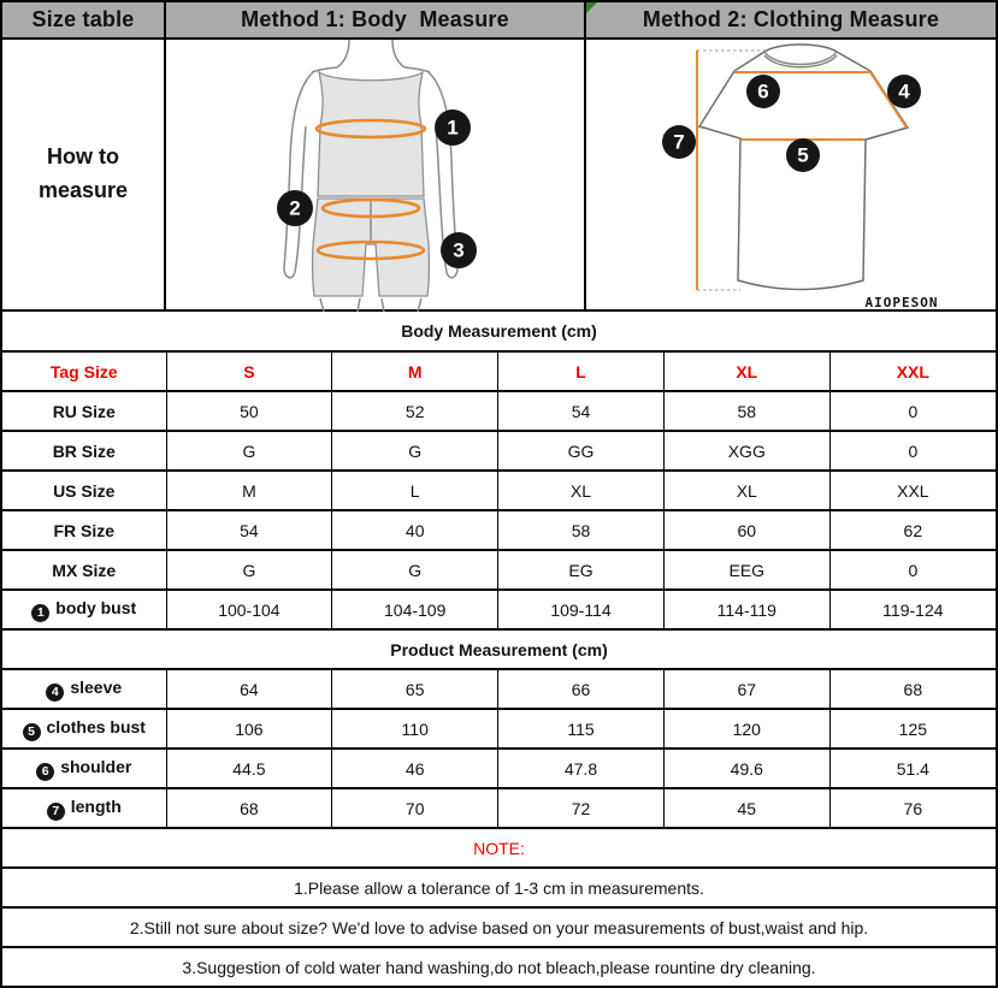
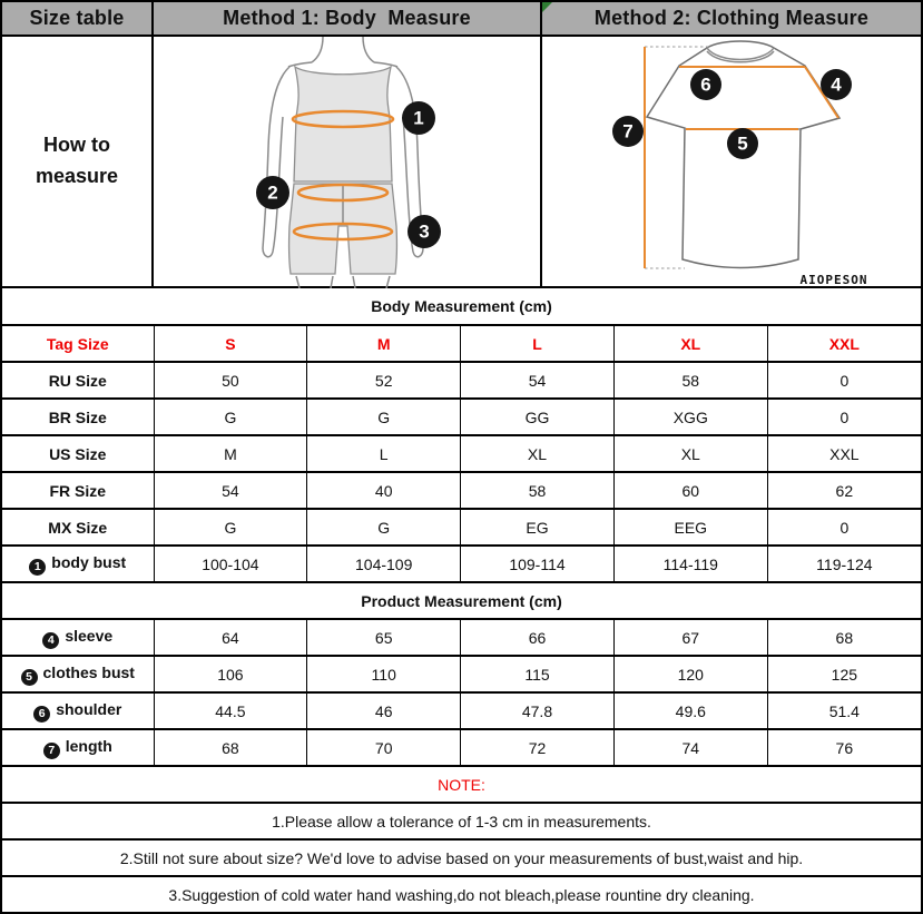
  Size table
  Method 1: Body Measure
  Method 2: Clothing Measure
  How to
  measure
  1
  2
  3
  6
  4
  7
  5
  AIOPESON
  Body Measurement (cm)
  Tag Size	S	M	L	XL	XXL
  RU Size	50	52	54	58	0
  BR Size	G	G	GG	XGG	0
  US Size	M	L	XL	XL	XXL
  FR Size	54	40	58	60	62
  MX Size	G	G	EG	EEG	0
  1 body bust	100-104	104-109	109-114	114-119	119-124
  Product Measurement (cm)
  4 sleeve	64	65	66	67	68
  5 clothes bust	106	110	115	120	125
  6 shoulder	44.5	46	47.8	49.6	51.4
- 7 length	68	70	72	45	76
+ 7 length	68	70	72	74	76
  NOTE:
  1.Please allow a tolerance of 1-3 cm in measurements.
  2.Still not sure about size? We'd love to advise based on your measurements of bust,waist and hip.
  3.Suggestion of cold water hand washing,do not bleach,please rountine dry cleaning.
